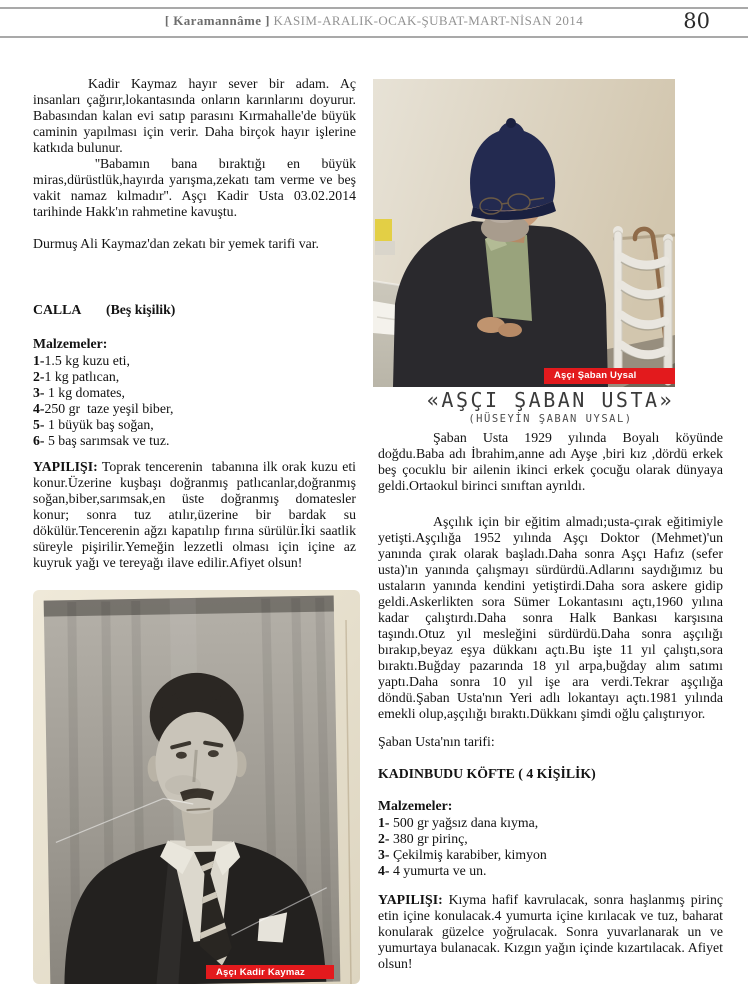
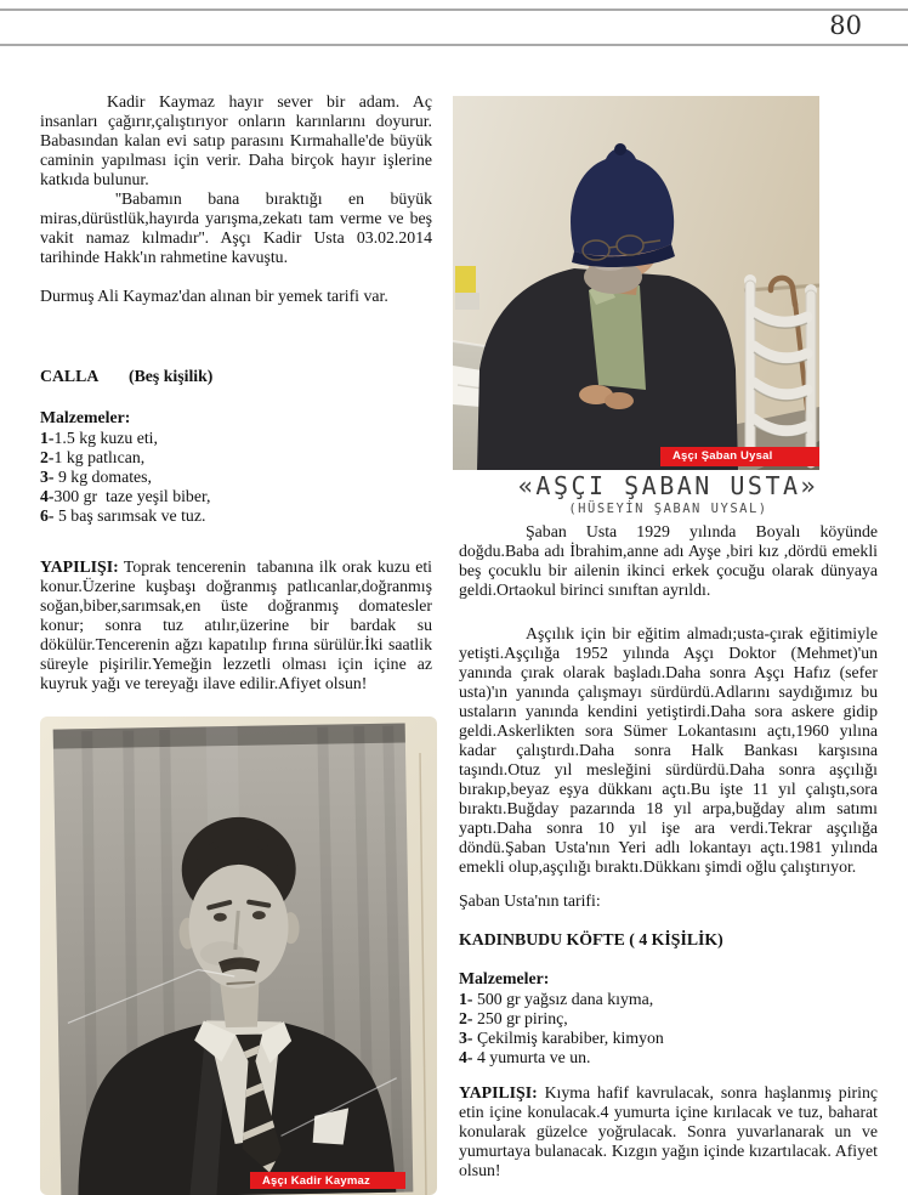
- [ Karamannâme ] KASIM-ARALIK-OCAK-ŞUBAT-MART-NİSAN 2014
  80
- Kadir Kaymaz hayır sever bir adam. Aç insanları çağırır,lokantasında onların karınlarını doyurur. Babasından kalan evi satıp parasını Kırmahalle'de büyük caminin yapılması için verir. Daha birçok hayır işlerine katkıda bulunur.
+ Kadir Kaymaz hayır sever bir adam. Aç insanları çağırır,çalıştırıyor onların karınlarını doyurur. Babasından kalan evi satıp parasını Kırmahalle'de büyük caminin yapılması için verir. Daha birçok hayır işlerine katkıda bulunur.
  ''Babamın bana bıraktığı en büyük miras,dürüstlük,hayırda yarışma,zekatı tam verme ve beş vakit namaz kılmadır''. Aşçı Kadir Usta 03.02.2014 tarihinde Hakk'ın rahmetine kavuştu.
- Durmuş Ali Kaymaz'dan zekatı bir yemek tarifi var.
+ Durmuş Ali Kaymaz'dan alınan bir yemek tarifi var.
  CALLA (Beş kişilik)
  Malzemeler:
  1-1.5 kg kuzu eti,
  2-1 kg patlıcan,
- 3- 1 kg domates,
+ 3- 9 kg domates,
- 4-250 gr taze yeşil biber,
+ 4-300 gr taze yeşil biber,
- 5- 1 büyük baş soğan,
  6- 5 baş sarımsak ve tuz.
  YAPILIŞI: Toprak tencerenin tabanına ilk orak kuzu eti konur.Üzerine kuşbaşı doğranmış patlıcanlar,doğranmış soğan,biber,sarımsak,en üste doğranmış domatesler konur; sonra tuz atılır,üzerine bir bardak su dökülür.Tencerenin ağzı kapatılıp fırına sürülür.İki saatlik süreyle pişirilir.Yemeğin lezzetli olması için içine az kuyruk yağı ve tereyağı ilave edilir.Afiyet olsun!
  Aşçı Kadir Kaymaz
  Aşçı Şaban Uysal
  «AŞÇI ŞABAN USTA»
  (HÜSEYİN ŞABAN UYSAL)
- Şaban Usta 1929 yılında Boyalı köyünde doğdu.Baba adı İbrahim,anne adı Ayşe ,biri kız ,dördü erkek beş çocuklu bir ailenin ikinci erkek çocuğu olarak dünyaya geldi.Ortaokul birinci sınıftan ayrıldı.
+ Şaban Usta 1929 yılında Boyalı köyünde doğdu.Baba adı İbrahim,anne adı Ayşe ,biri kız ,dördü emekli beş çocuklu bir ailenin ikinci erkek çocuğu olarak dünyaya geldi.Ortaokul birinci sınıftan ayrıldı.
  Aşçılık için bir eğitim almadı;usta-çırak eğitimiyle yetişti.Aşçılığa 1952 yılında Aşçı Doktor (Mehmet)'un yanında çırak olarak başladı.Daha sonra Aşçı Hafız (sefer usta)'ın yanında çalışmayı sürdürdü.Adlarını saydığımız bu ustaların yanında kendini yetiştirdi.Daha sora askere gidip geldi.Askerlikten sora Sümer Lokantasını açtı,1960 yılına kadar çalıştırdı.Daha sonra Halk Bankası karşısına taşındı.Otuz yıl mesleğini sürdürdü.Daha sonra aşçılığı bırakıp,beyaz eşya dükkanı açtı.Bu işte 11 yıl çalıştı,sora bıraktı.Buğday pazarında 18 yıl arpa,buğday alım satımı yaptı.Daha sonra 10 yıl işe ara verdi.Tekrar aşçılığa döndü.Şaban Usta'nın Yeri adlı lokantayı açtı.1981 yılında emekli olup,aşçılığı bıraktı.Dükkanı şimdi oğlu çalıştırıyor.
  Şaban Usta'nın tarifi:
  KADINBUDU KÖFTE ( 4 KİŞİLİK)
  Malzemeler:
  1- 500 gr yağsız dana kıyma,
- 2- 380 gr pirinç,
+ 2- 250 gr pirinç,
  3- Çekilmiş karabiber, kimyon
  4- 4 yumurta ve un.
  YAPILIŞI: Kıyma hafif kavrulacak, sonra haşlanmış pirinç etin içine konulacak.4 yumurta içine kırılacak ve tuz, baharat konularak güzelce yoğrulacak. Sonra yuvarlanarak un ve yumurtaya bulanacak. Kızgın yağın içinde kızartılacak. Afiyet olsun!
